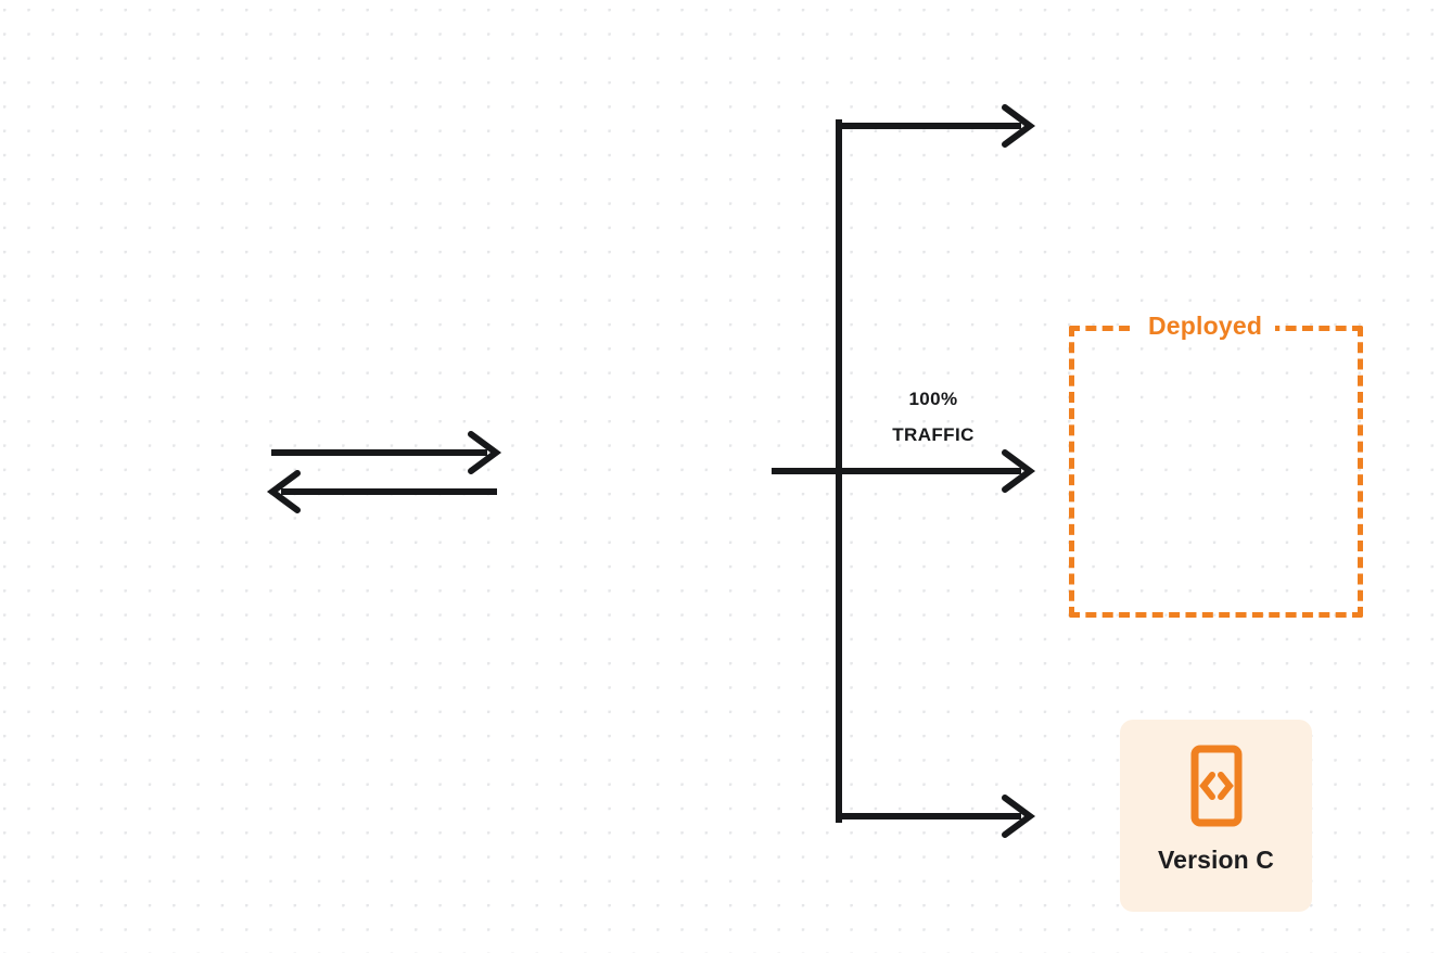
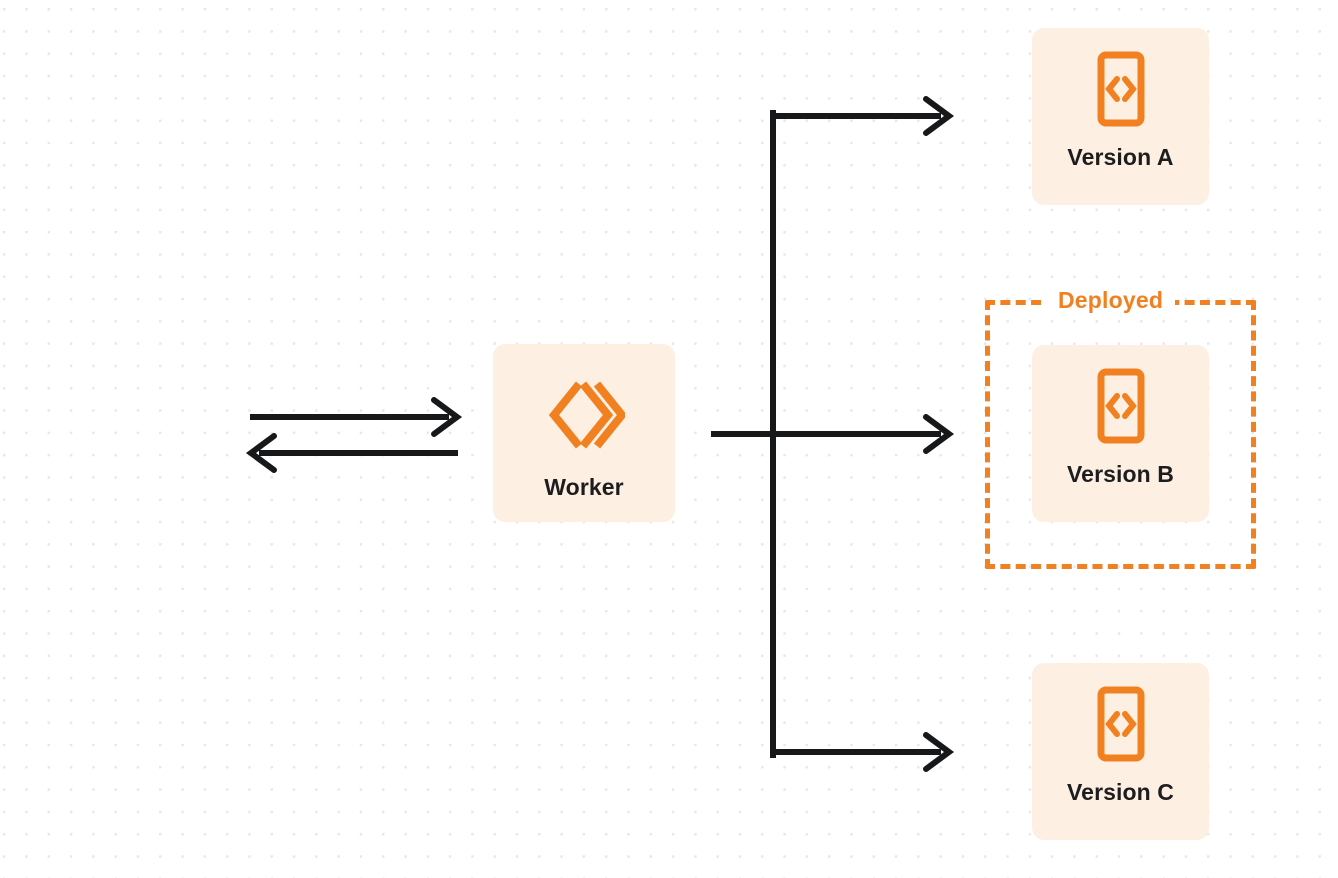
+ Worker
+ Version A
  Deployed
+ Version B
  Version C
- 100%
- TRAFFIC
